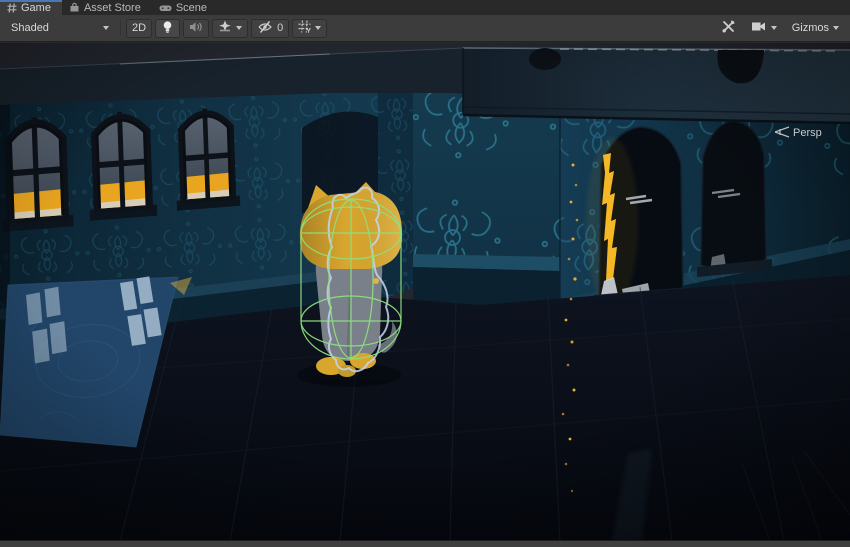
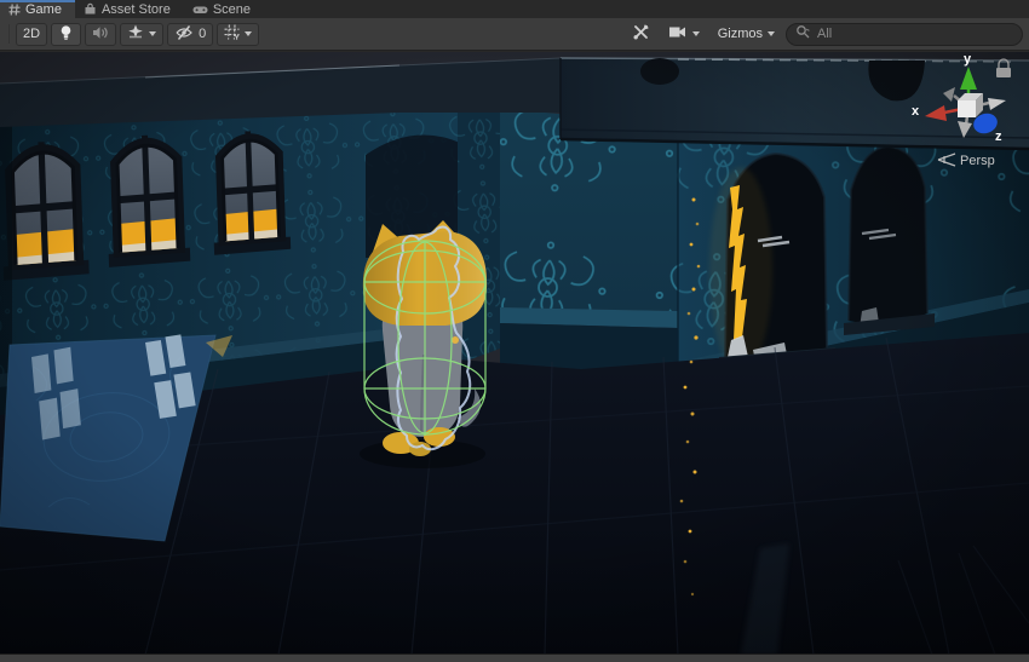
  Game
  Asset Store
  Scene
- Shaded
  2D
  0
  Gizmos
+ All
+ y
+ x
+ z
  Persp
